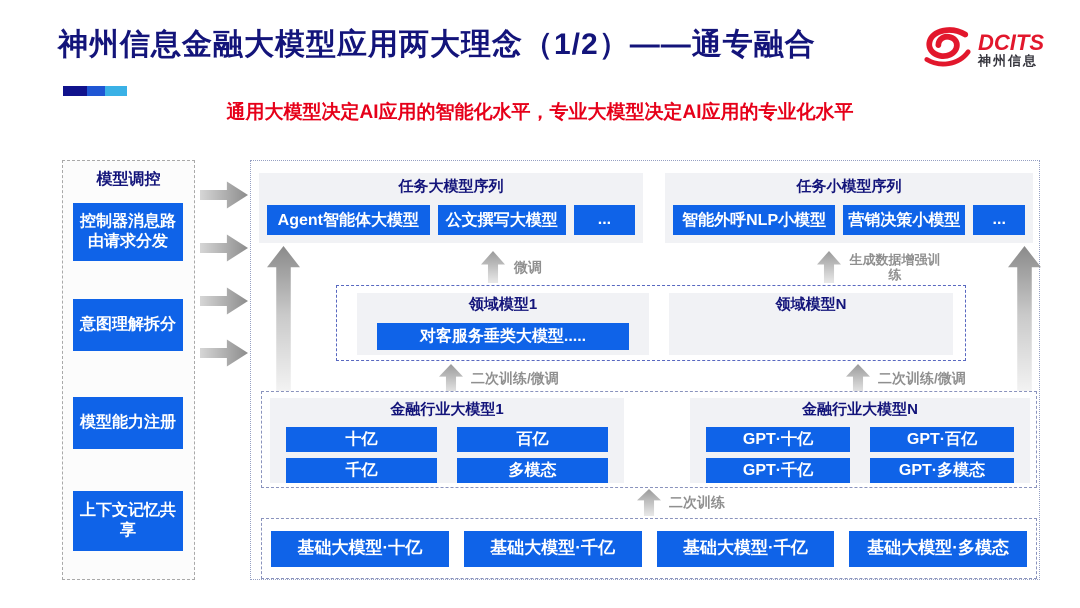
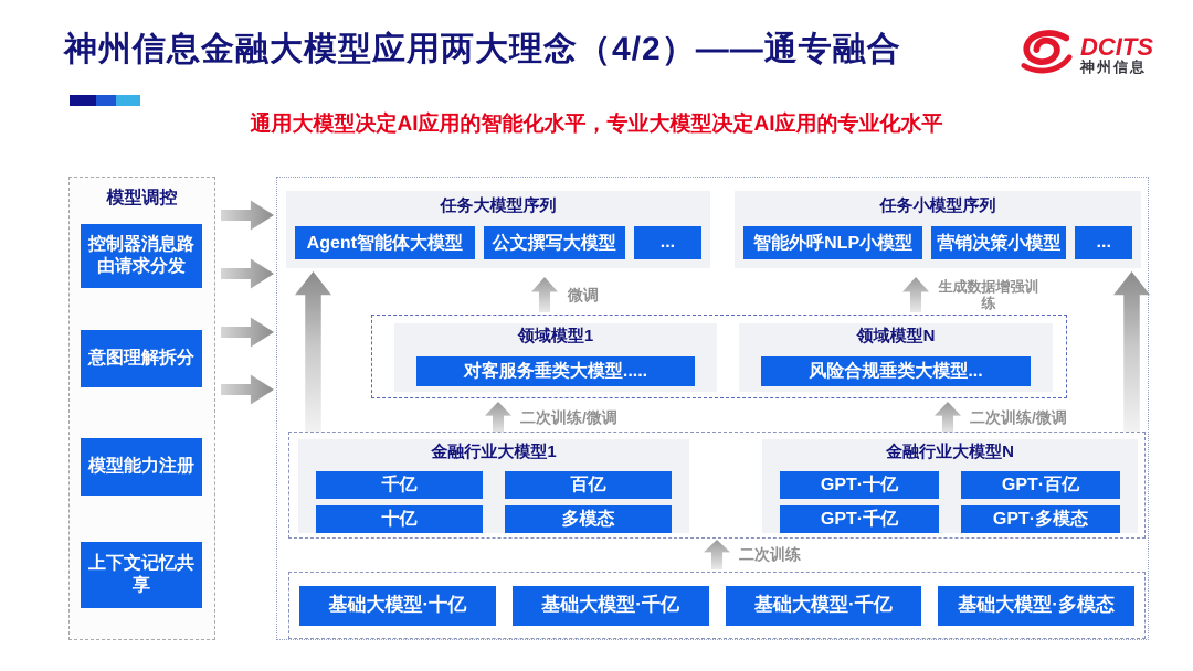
- 神州信息金融大模型应用两大理念（1/2）——通专融合
+ 神州信息金融大模型应用两大理念（4/2）——通专融合
  通用大模型决定AI应用的智能化水平，专业大模型决定AI应用的专业化水平
  DCITS
  神州信息
  模型调控
  控制器消息路由请求分发
  意图理解拆分
  模型能力注册
  上下文记忆共享
  任务大模型序列
  Agent智能体大模型
  公文撰写大模型
  ...
  任务小模型序列
  智能外呼NLP小模型
  营销决策小模型
  ...
  微调
  生成数据增强训练
  领域模型1
  对客服务垂类大模型.....
  领域模型N
+ 风险合规垂类大模型...
  二次训练/微调
  二次训练/微调
  金融行业大模型1
- 十亿
+ 千亿
  百亿
- 千亿
+ 十亿
  多模态
  金融行业大模型N
  GPT·十亿
  GPT·百亿
  GPT·千亿
  GPT·多模态
  二次训练
  基础大模型·十亿
  基础大模型·千亿
  基础大模型·千亿
  基础大模型·多模态
